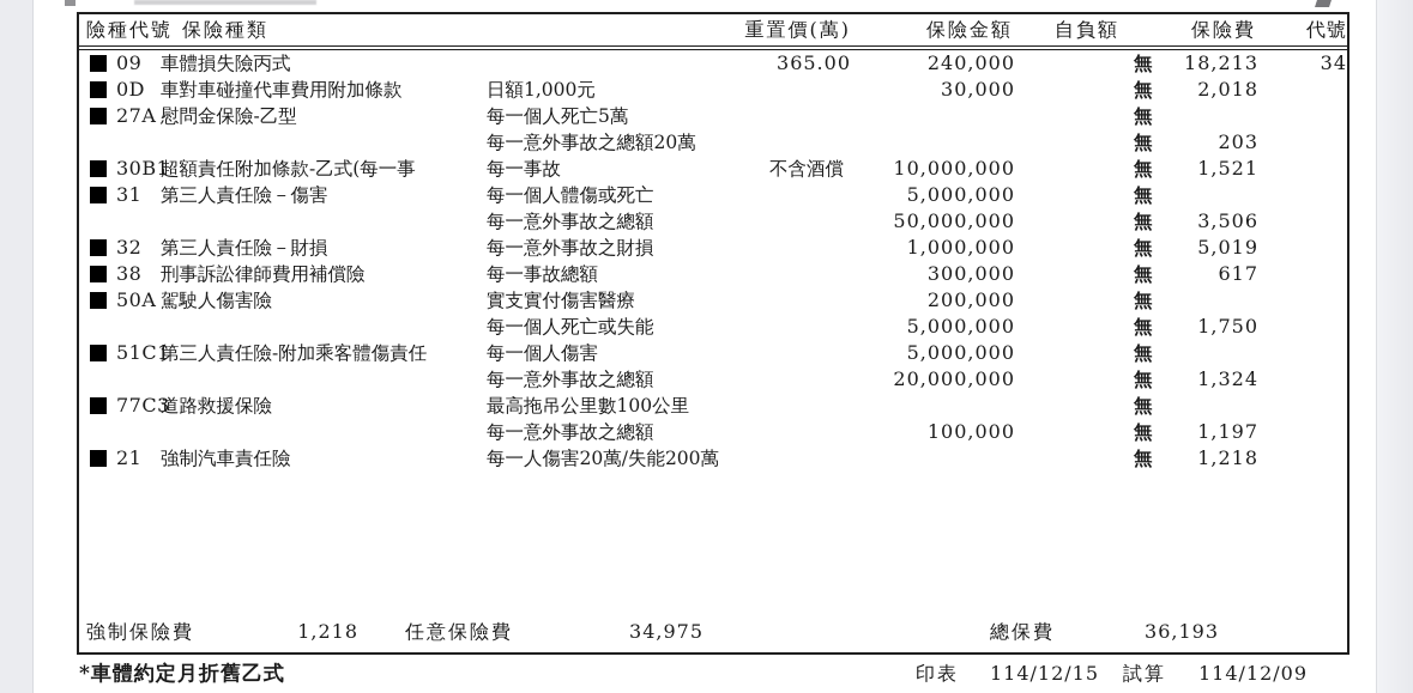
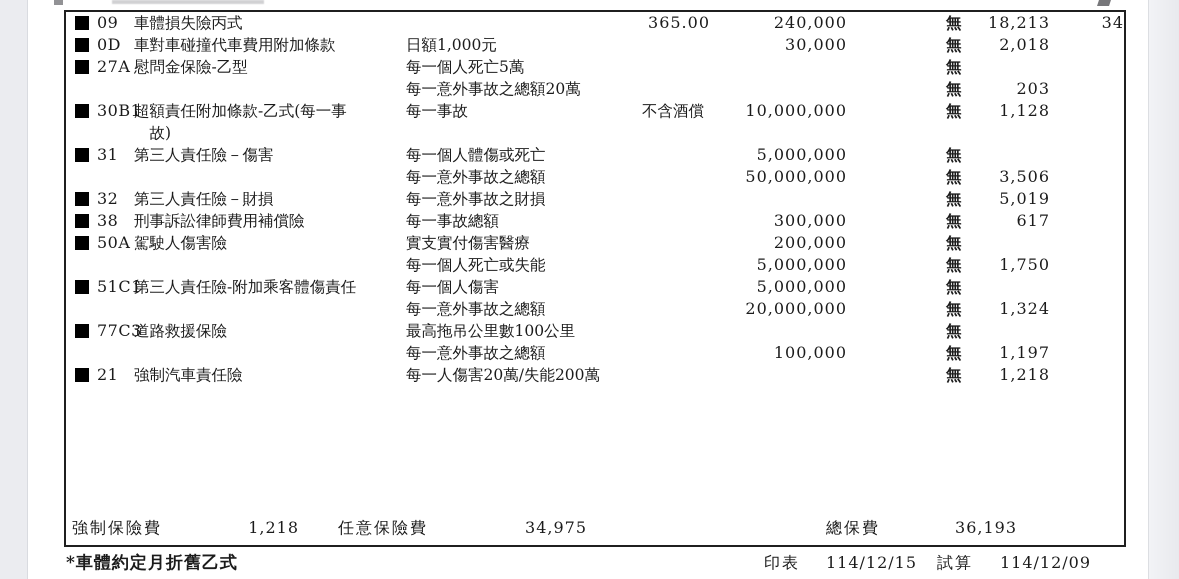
- 險種代號
- 保險種類
- 重置價(萬)
- 保險金額
- 自負額
- 保險費
- 代號
  09
  車體損失險丙式
  365.00
  240,000
  無
  18,213
  34
  0D
  車對車碰撞代車費用附加條款
  日額1,000元
  30,000
  無
  2,018
  27A
  慰問金保險-乙型
  每一個人死亡5萬
  無
  每一意外事故之總額20萬
  無
  203
  30B1
  超額責任附加條款-乙式(每一事
  每一事故
  不含酒償
  10,000,000
  無
- 1,521
+ 1,128
+ 故)
  31
  第三人責任險－傷害
  每一個人體傷或死亡
  5,000,000
  無
  每一意外事故之總額
  50,000,000
  無
  3,506
  32
  第三人責任險－財損
  每一意外事故之財損
- 1,000,000
  無
  5,019
  38
  刑事訴訟律師費用補償險
  每一事故總額
  300,000
  無
  617
  50A
  駕駛人傷害險
  實支實付傷害醫療
  200,000
  無
  每一個人死亡或失能
  5,000,000
  無
  1,750
  51C1
  第三人責任險-附加乘客體傷責任
  每一個人傷害
  5,000,000
  無
  每一意外事故之總額
  20,000,000
  無
  1,324
  77C3
  道路救援保險
  最高拖吊公里數100公里
  無
  每一意外事故之總額
  100,000
  無
  1,197
  21
  強制汽車責任險
  每一人傷害20萬/失能200萬
  無
  1,218
  強制保險費
  1,218
  任意保險費
  34,975
  總保費
  36,193
  *車體約定月折舊乙式
  印表
  114/12/15
  試算
  114/12/09
